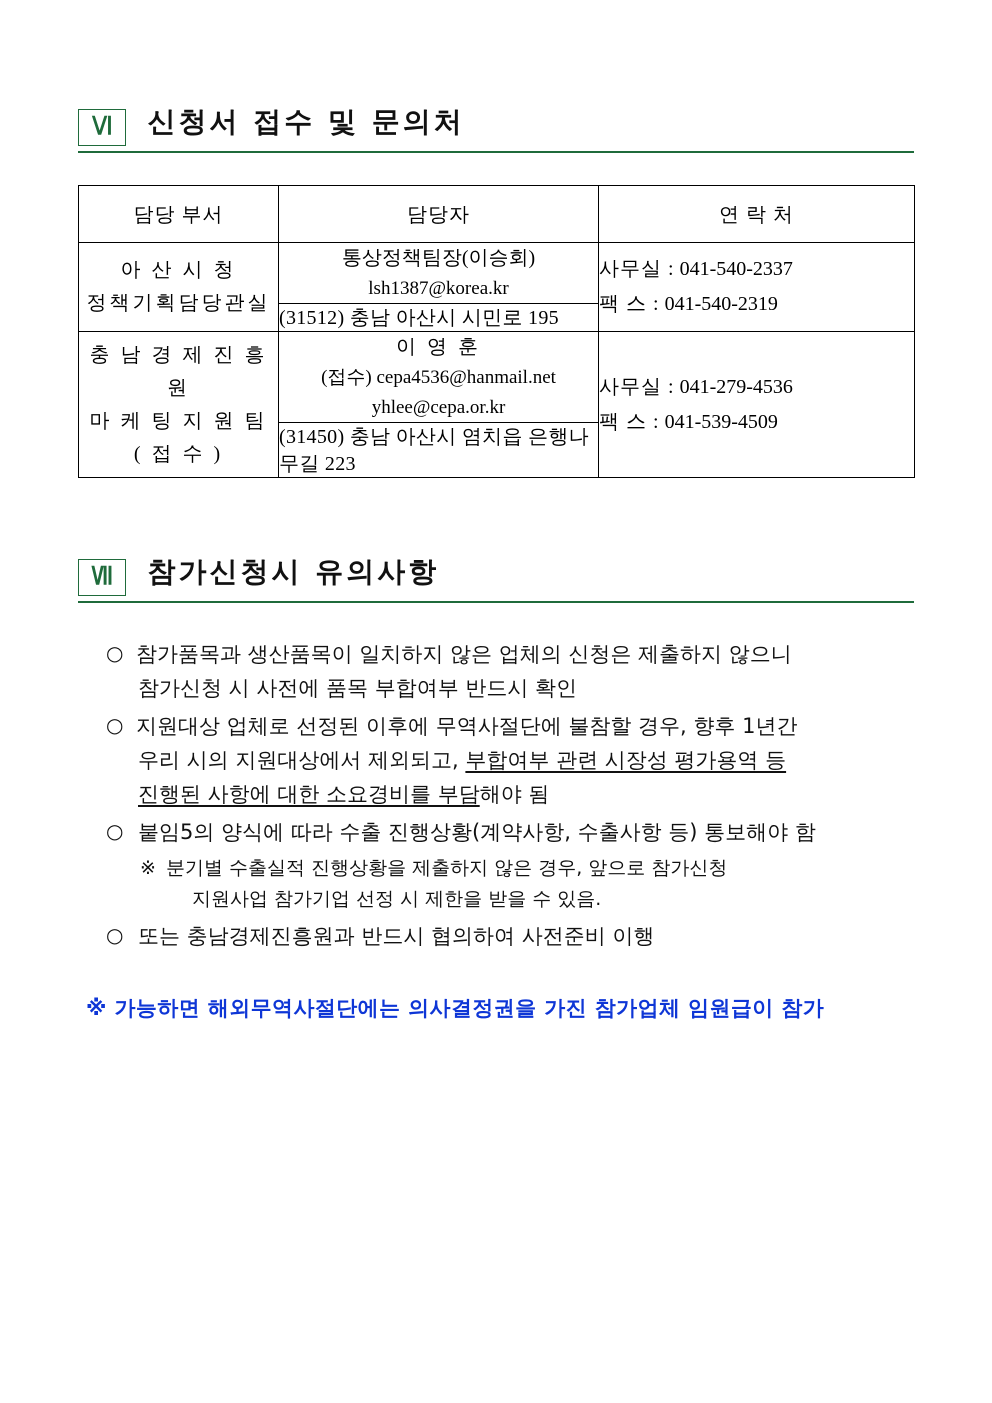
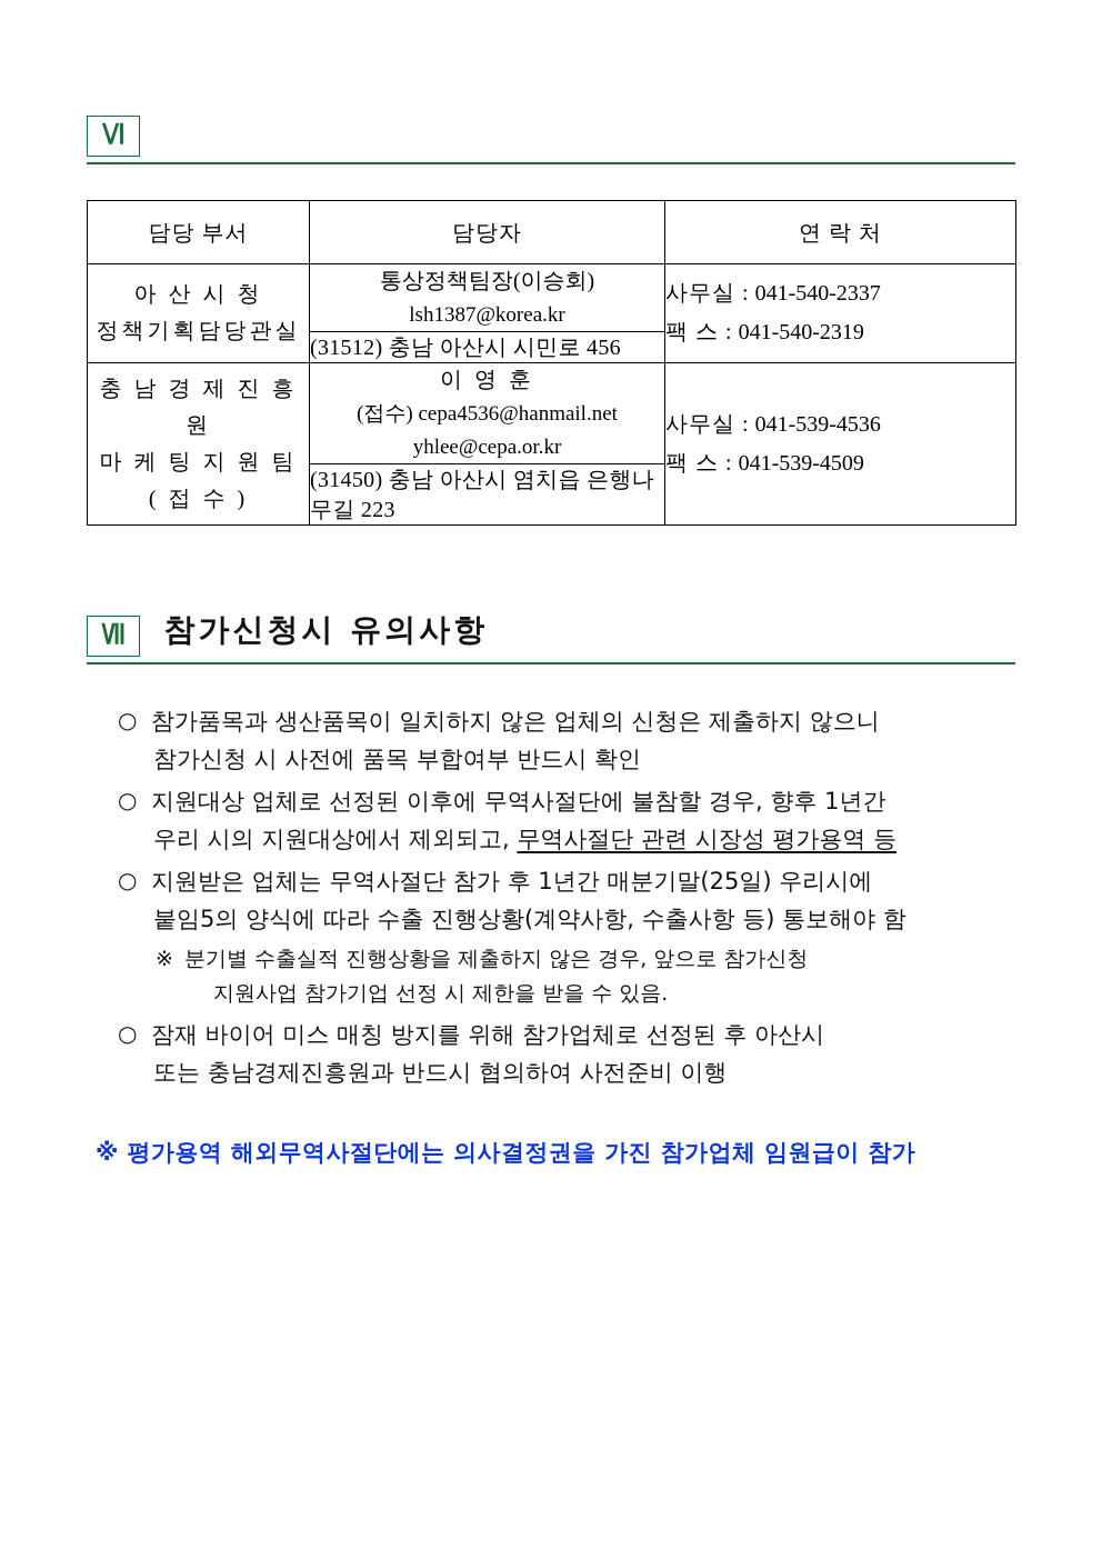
  Ⅵ
- 신청서 접수 및 문의처
  담당 부서	담당자	연 락 처
  아 산 시 청 정책기획담당관실	통상정책팀장(이승회) lsh1387@korea.kr	사무실 : 041-540-2337 팩 스 : 041-540-2319
- (31512) 충남 아산시 시민로 195
+ (31512) 충남 아산시 시민로 456
- 충 남 경 제 진 흥 원 마 케 팅 지 원 팀 ( 접 수 )	이 영 훈 (접수) cepa4536@hanmail.net yhlee@cepa.or.kr	사무실 : 041-279-4536 팩 스 : 041-539-4509
+ 충 남 경 제 진 흥 원 마 케 팅 지 원 팀 ( 접 수 )	이 영 훈 (접수) cepa4536@hanmail.net yhlee@cepa.or.kr	사무실 : 041-539-4536 팩 스 : 041-539-4509
  (31450) 충남 아산시 염치읍 은행나무길 223
  Ⅶ
  참가신청시 유의사항
  ○
  참가품목과 생산품목이 일치하지 않은 업체의 신청은 제출하지 않으니
  참가신청 시 사전에 품목 부합여부 반드시 확인
  ○
  지원대상 업체로 선정된 이후에 무역사절단에 불참할 경우, 향후 1년간
- 우리 시의 지원대상에서 제외되고, 부합여부 관련 시장성 평가용역 등
+ 우리 시의 지원대상에서 제외되고, 무역사절단 관련 시장성 평가용역 등
- 진행된 사항에 대한 소요경비를 부담해야 됨
  ○
+ 지원받은 업체는 무역사절단 참가 후 1년간 매분기말(25일) 우리시에
  붙임5의 양식에 따라 수출 진행상황(계약사항, 수출사항 등) 통보해야 함
  ※
  분기별 수출실적 진행상황을 제출하지 않은 경우, 앞으로 참가신청
  지원사업 참가기업 선정 시 제한을 받을 수 있음.
  ○
+ 잠재 바이어 미스 매칭 방지를 위해 참가업체로 선정된 후 아산시
  또는 충남경제진흥원과 반드시 협의하여 사전준비 이행
- ※ 가능하면 해외무역사절단에는 의사결정권을 가진 참가업체 임원급이 참가
+ ※ 평가용역 해외무역사절단에는 의사결정권을 가진 참가업체 임원급이 참가
